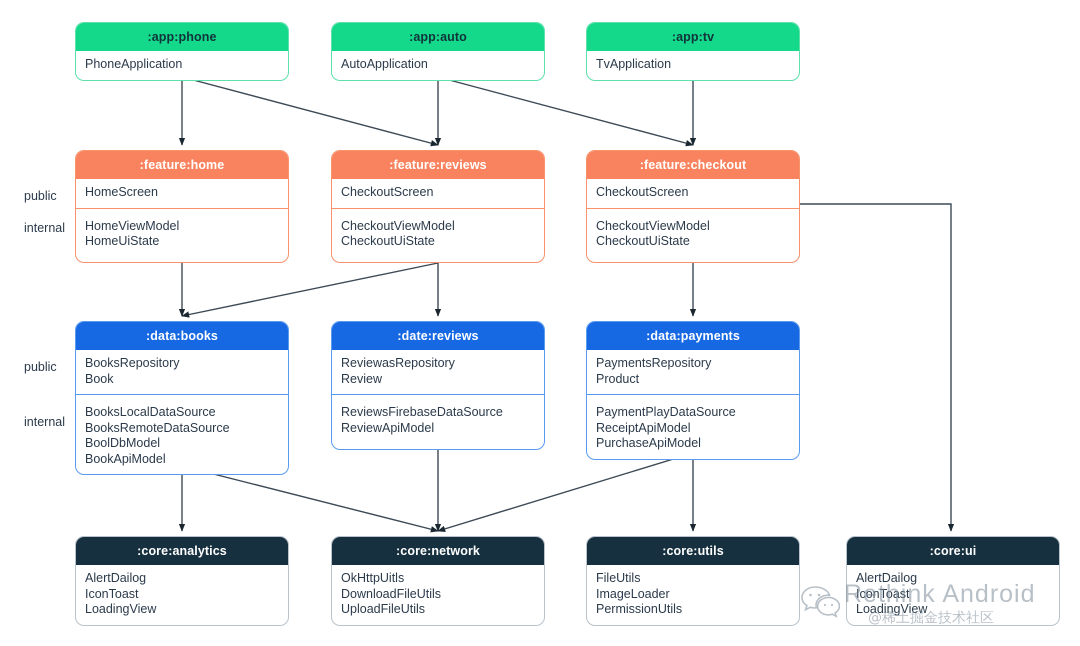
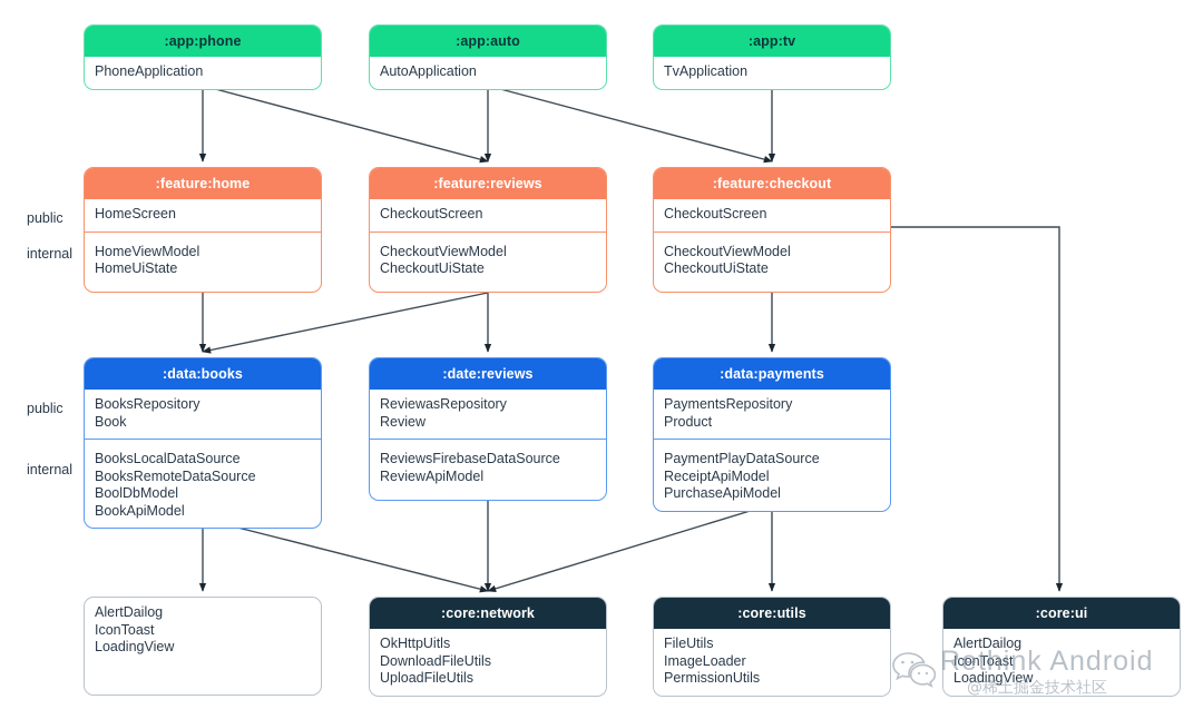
  public
  internal
  public
  internal
  :app:phone
  PhoneApplication
  :app:auto
  AutoApplication
  :app:tv
  TvApplication
  :feature:home
  HomeScreen
  HomeViewModel
  HomeUiState
  :feature:reviews
  CheckoutScreen
  CheckoutViewModel
  CheckoutUiState
  :feature:checkout
  CheckoutScreen
  CheckoutViewModel
  CheckoutUiState
  :data:books
  BooksRepository
  Book
  BooksLocalDataSource
  BooksRemoteDataSource
  BoolDbModel
  BookApiModel
  :date:reviews
  ReviewasRepository
  Review
  ReviewsFirebaseDataSource
  ReviewApiModel
  :data:payments
  PaymentsRepository
  Product
  PaymentPlayDataSource
  ReceiptApiModel
  PurchaseApiModel
- :core:analytics
  AlertDailog
  IconToast
  LoadingView
  :core:network
  OkHttpUitls
  DownloadFileUtils
  UploadFileUtils
  :core:utils
  FileUtils
  ImageLoader
  PermissionUtils
  :core:ui
  AlertDailog
  IconToast
  LoadingView
  Rethink Android
  @稀土掘金技术社区
